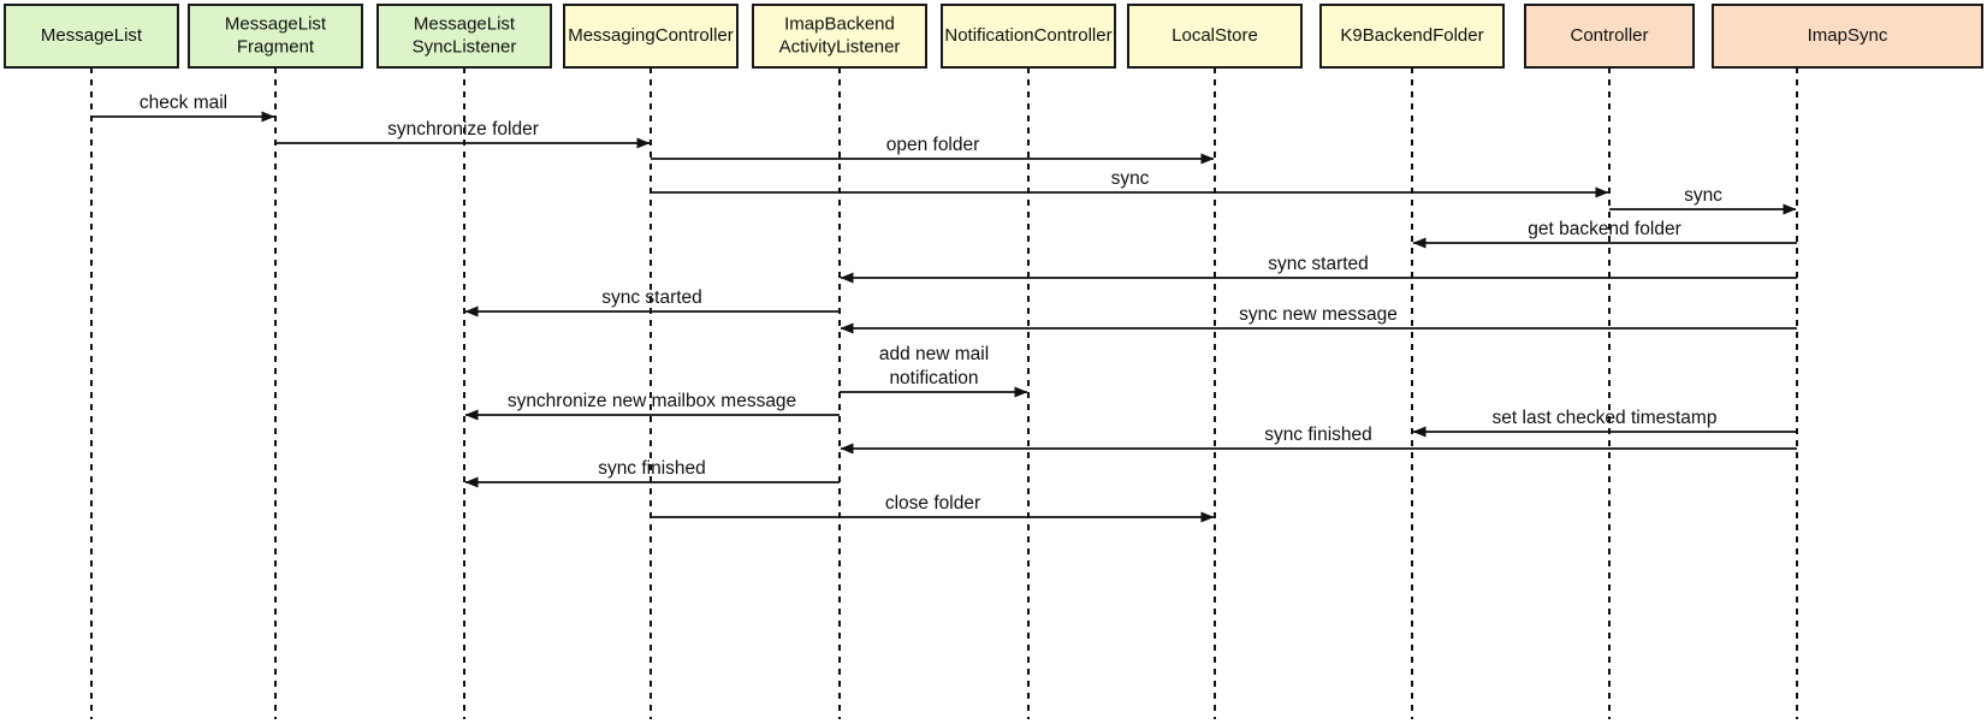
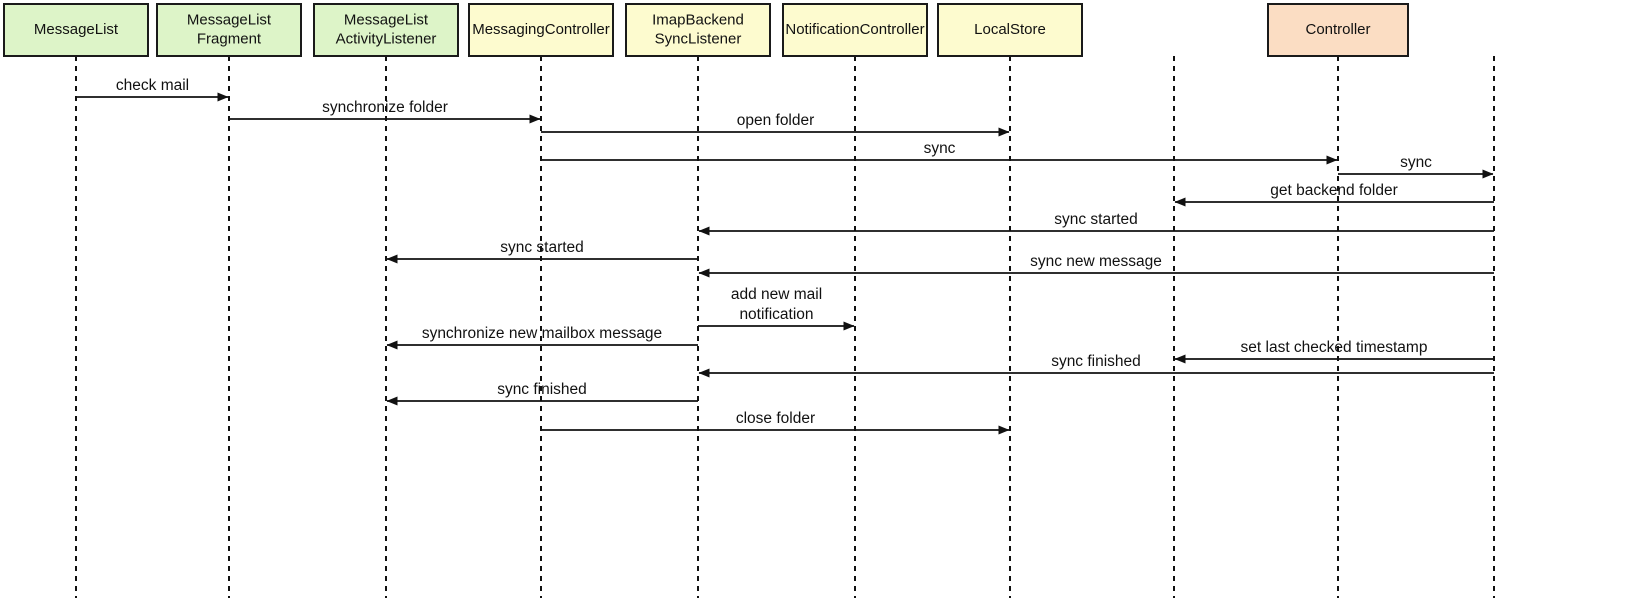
  MessageList
  MessageList
  Fragment
  MessageList
- SyncListener
+ ActivityListener
  MessagingController
  ImapBackend
- ActivityListener
+ SyncListener
  NotificationController
  LocalStore
- K9BackendFolder
  Controller
- ImapSync
  check mail
  synchronize folder
  open folder
  sync
  sync
  get backend folder
  sync started
  sync started
  sync new message
  add new mail
  notification
  synchronize new mailbox message
  set last checked timestamp
  sync finished
  sync finished
  close folder
